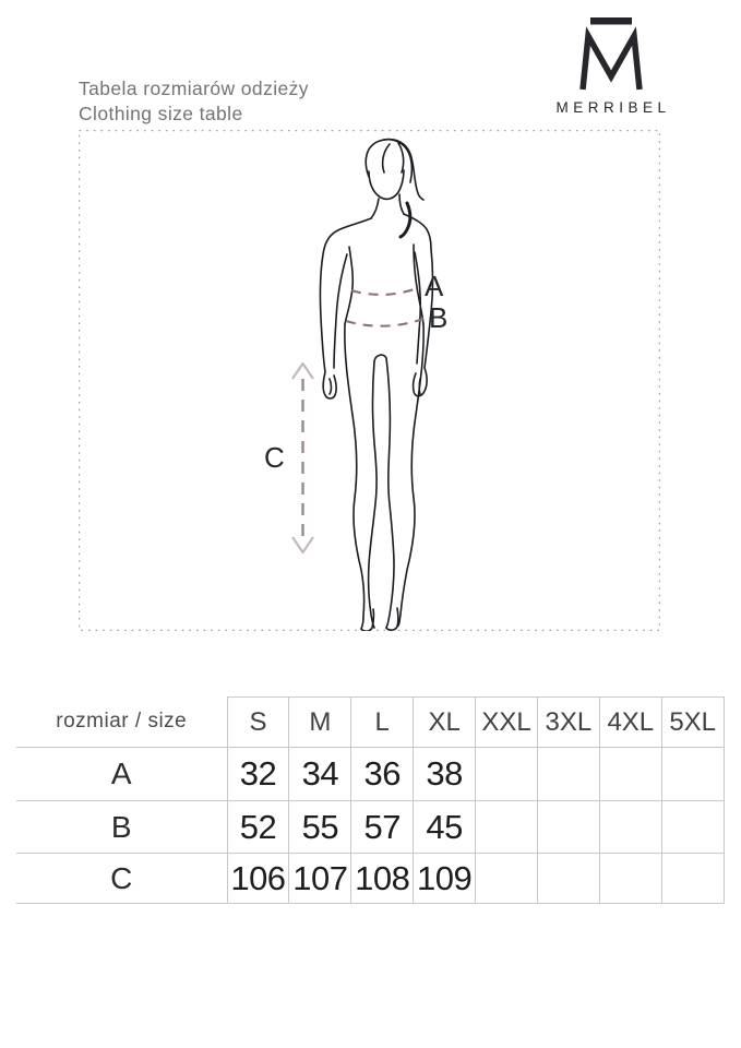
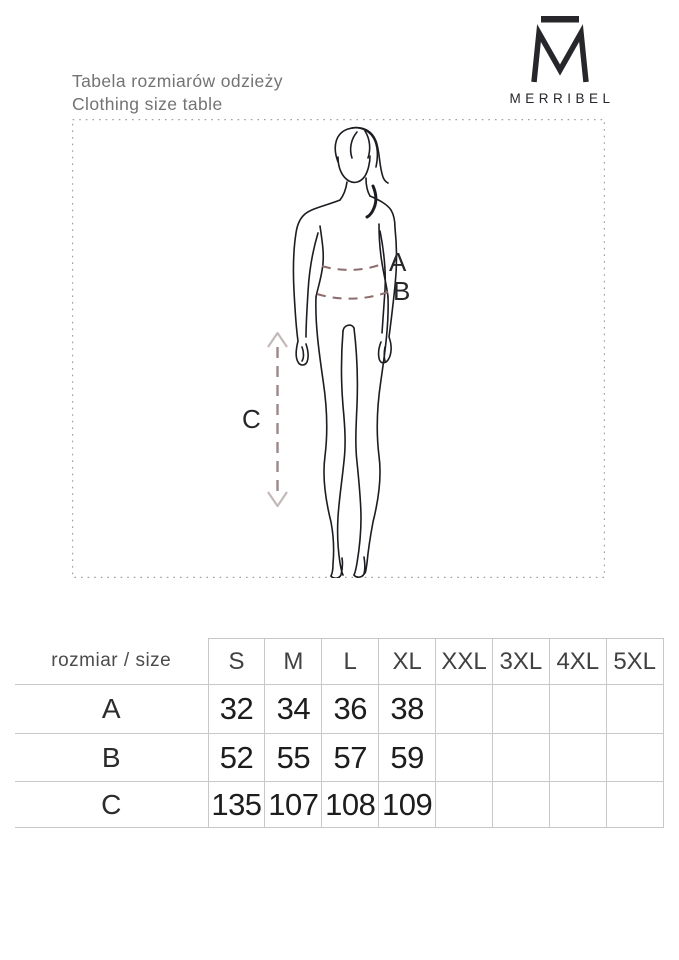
  Tabela rozmiarów odzieży
  Clothing size table
  MERRIBEL
  A
  B
  C
  rozmiar / size	S	M	L	XL	XXL	3XL	4XL	5XL
  A	32	34	36	38
- B	52	55	57	45
+ B	52	55	57	59
- C	106	107	108	109
+ C	135	107	108	109
